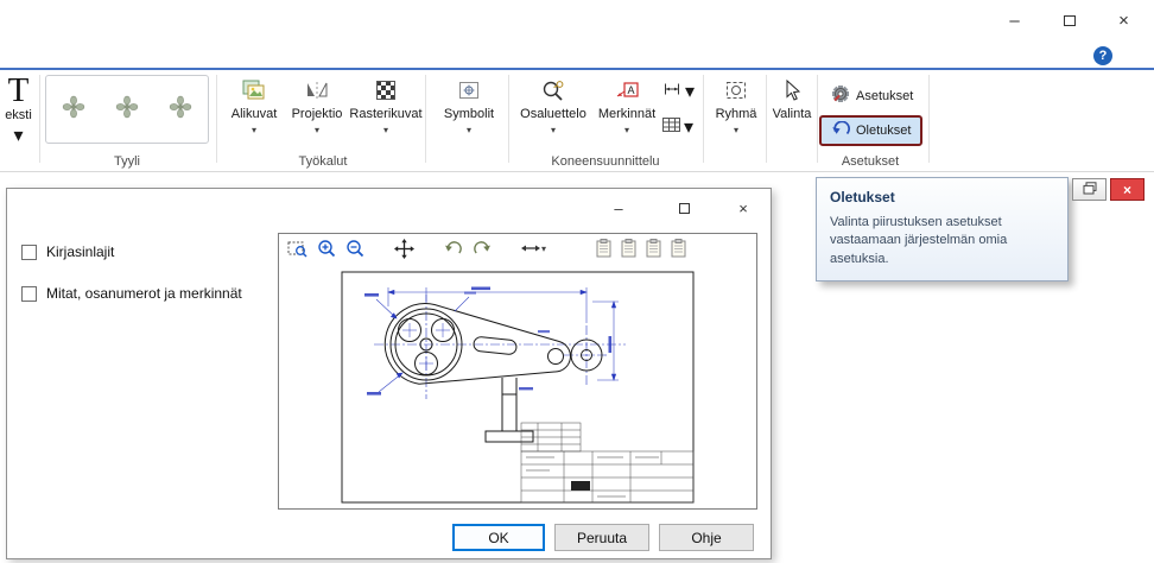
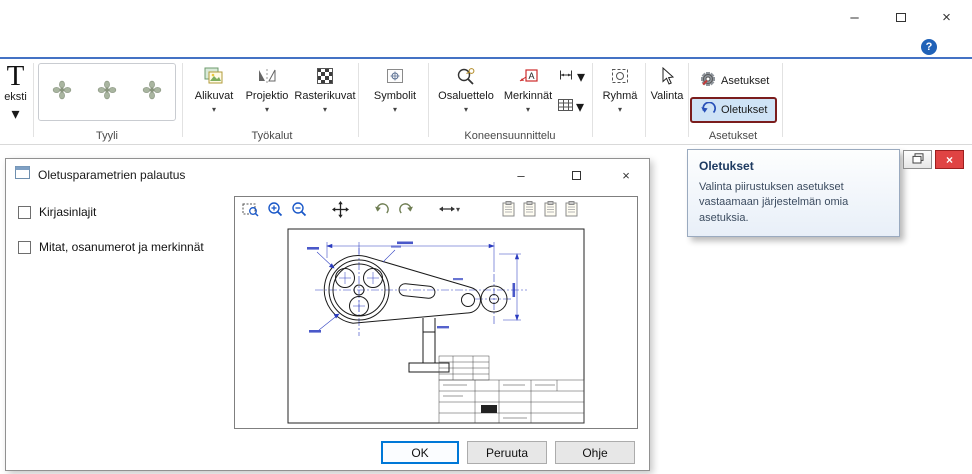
  –
  ×
  ?
  T
  eksti
  ▾
  Tyyli
  Alikuvat
  ▾
  Projektio
  ▾
  Rasterikuvat
  ▾
  Työkalut
  Symbolit
  ▾
  Osaluettelo
  ▾
  A
  Merkinnät
  ▾
  ▾
  ▾
  Koneensuunnittelu
  Ryhmä
  ▾
  Valinta
  Asetukset
  Oletukset
  Asetukset
  Oletukset
  Valinta piirustuksen asetukset vastaamaan järjestelmän omia asetuksia.
  ×
+ Oletusparametrien palautus
  –
  ×
  Kirjasinlajit
  Mitat, osanumerot ja merkinnät
  ▾
  OK
  Peruuta
  Ohje
